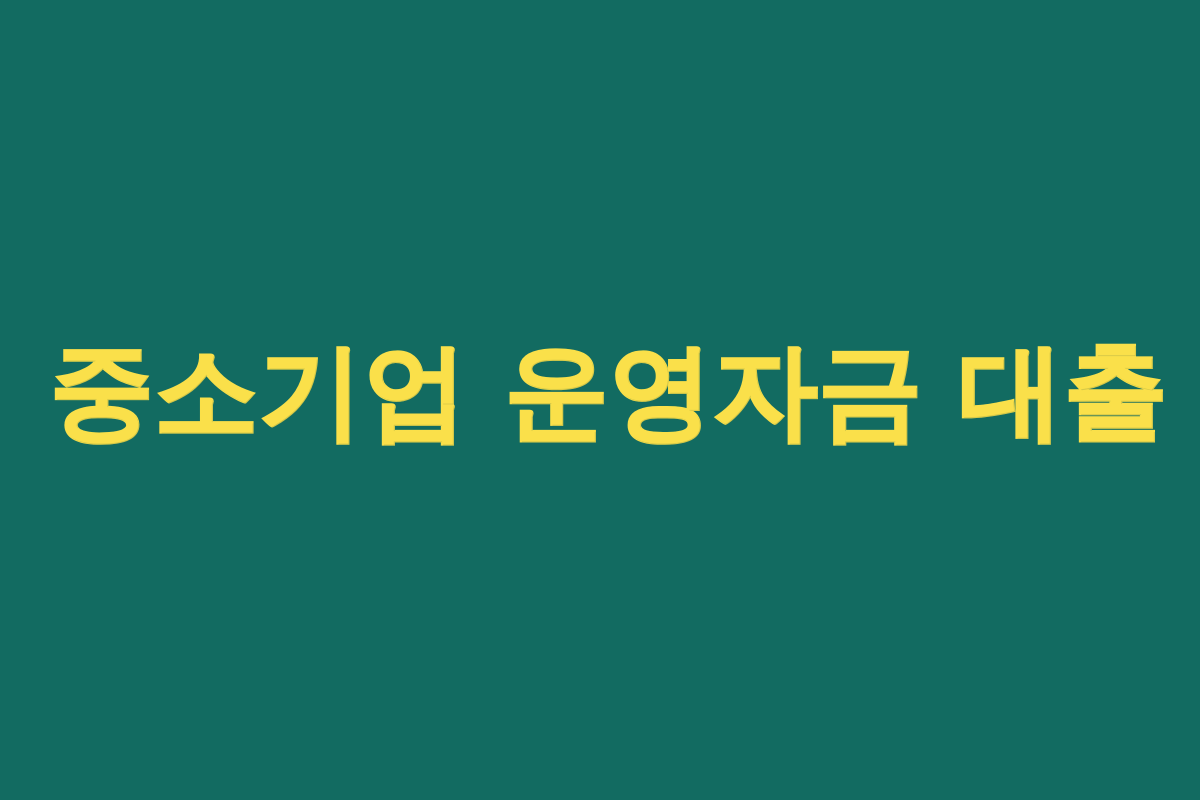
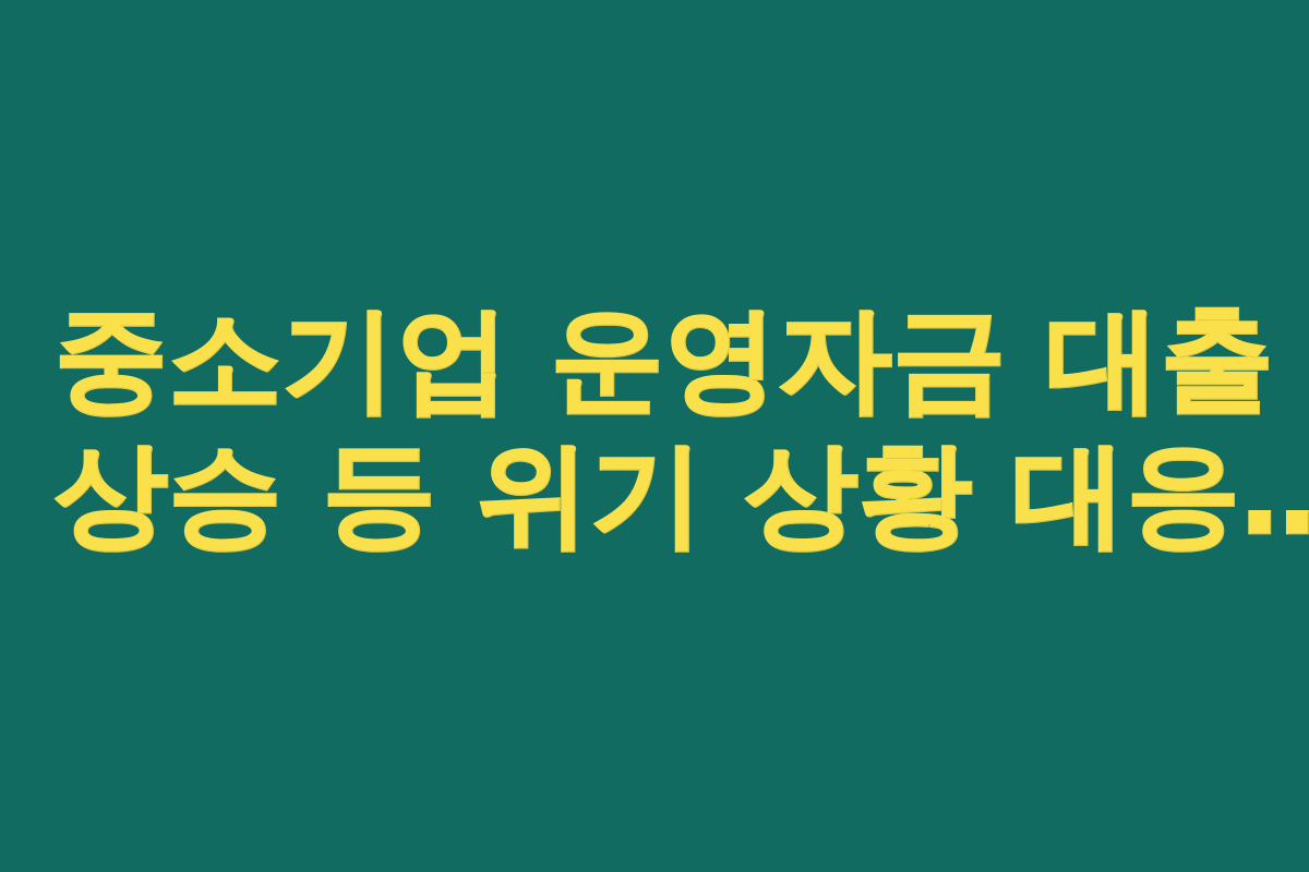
  중소기업 운영자금 대출
+ 상승 등 위기 상황 대응…
